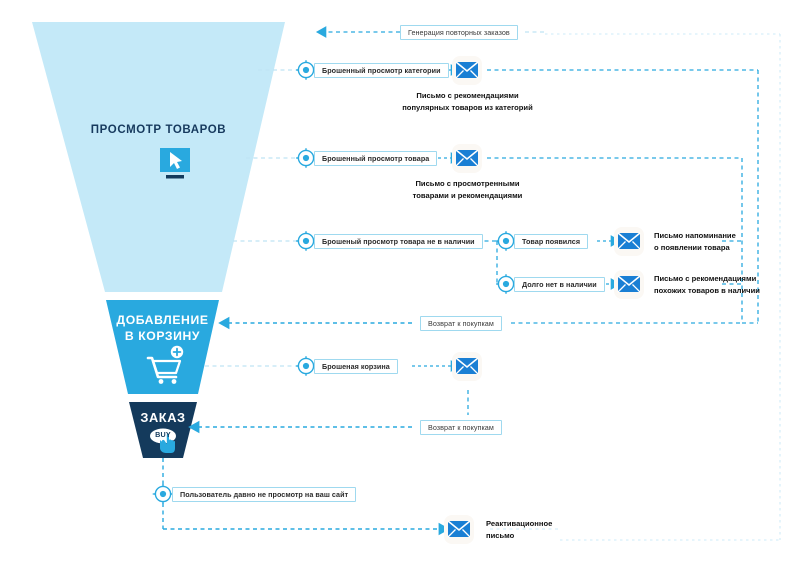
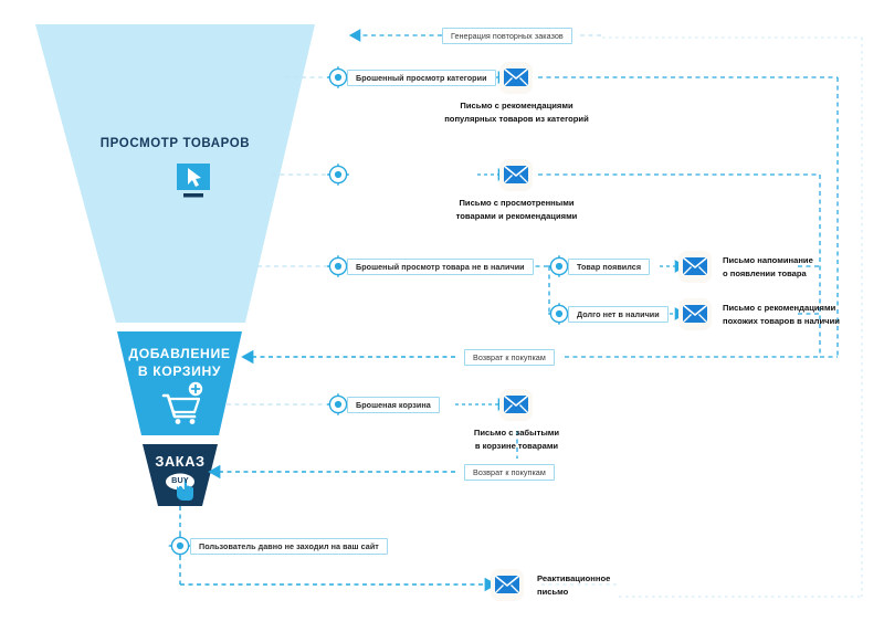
  ПРОСМОТР ТОВАРОВ
  ДОБАВЛЕНИЕ
  В КОРЗИНУ
  ЗАКАЗ
  BUY
  Генерация повторных заказов
  Брошенный просмотр категории
- Брошенный просмотр товара
  Брошеный просмотр товара не в наличии
  Товар появился
  Долго нет в наличии
  Возврат к покупкам
  Брошеная корзина
  Возврат к покупкам
- Пользователь давно не просмотр на ваш сайт
+ Пользователь давно не заходил на ваш сайт
  Письмо с рекомендациями
  популярных товаров из категорий
  Письмо с просмотренными
  товарами и рекомендациями
  Письмо напоминание
  о появлении товара
  Письмо с рекомендациями
  похожих товаров в наличии
+ Письмо с забытыми
+ в корзине товарами
  Реактивационное
  письмо
